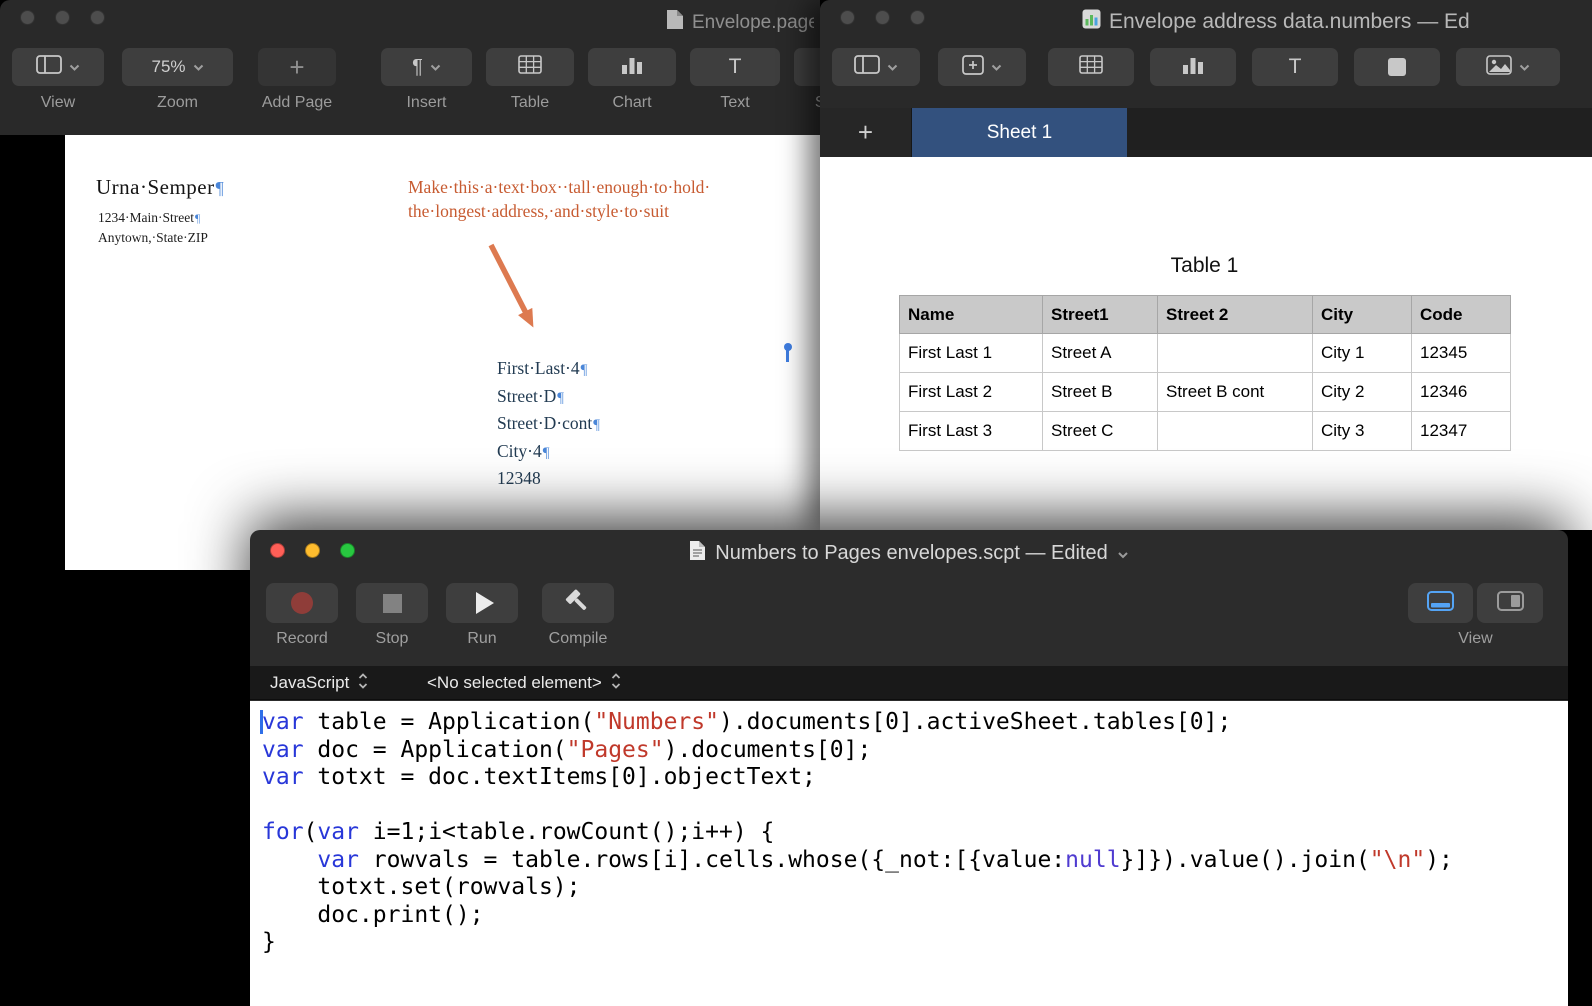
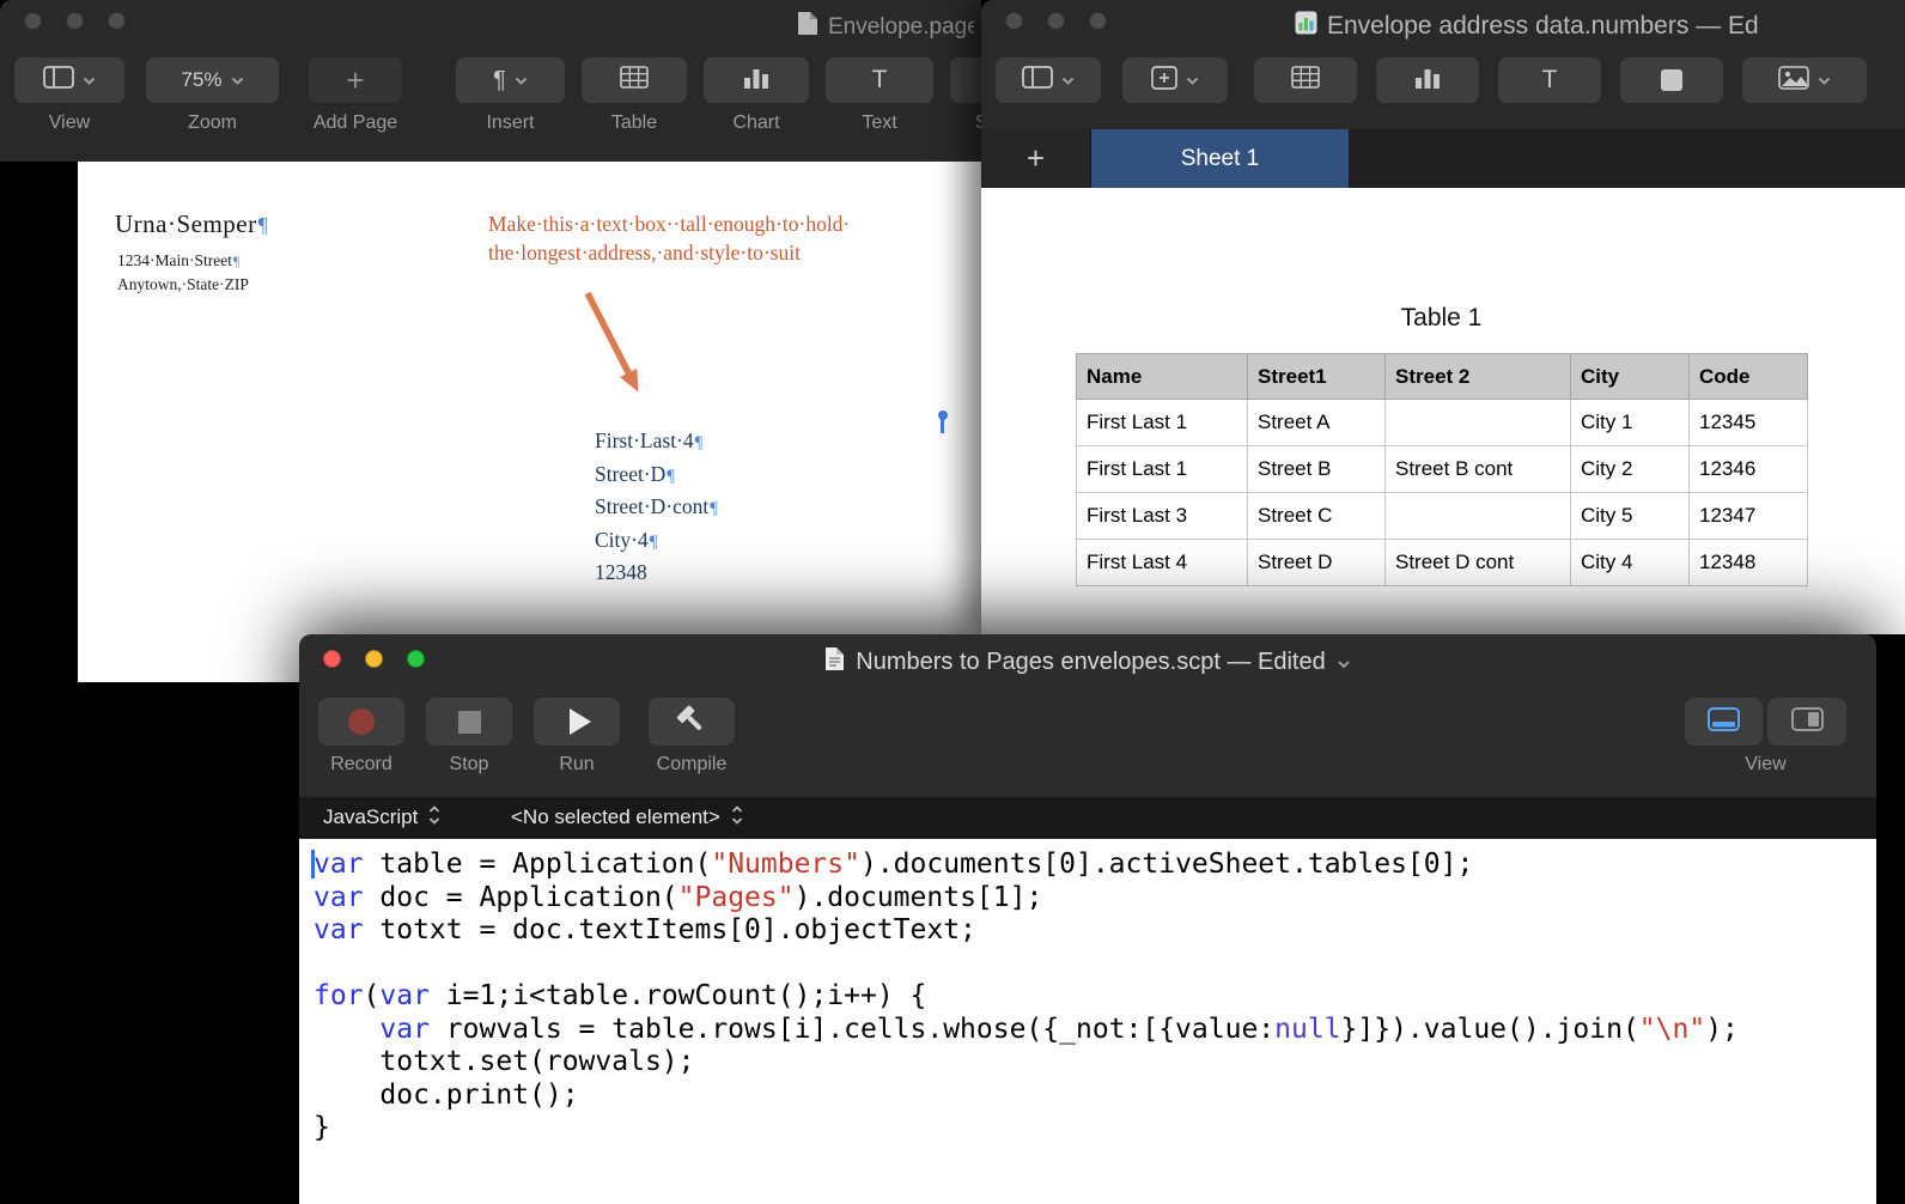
  Envelope.page
  View
  75%
  Zoom
  +
  Add Page
  ¶
  Insert
  Table
  Chart
  T
  Text
  Urna·Semper¶
  1234·Main·Street¶
  Anytown,·State·ZIP
  Make·this·a·text·box··tall·enough·to·hold·
  the·longest·address,·and·style·to·suit
  First·Last·4¶
  Street·D¶
  Street·D·cont¶
  City·4¶
  12348
  Envelope address data.numbers — Ed
  T
  +
  Sheet 1
  Table 1
  Name	Street1	Street 2	City	Code
  First Last 1	Street A		City 1	12345
- First Last 2	Street B	Street B cont	City 2	12346
+ First Last 1	Street B	Street B cont	City 2	12346
- First Last 3	Street C		City 3	12347
+ First Last 3	Street C		City 5	12347
+ First Last 4	Street D	Street D cont	City 4	12348
  Numbers to Pages envelopes.scpt — Edited
  Record
  Stop
  Run
  Compile
  View
  JavaScript
  <No selected element>
  var table = Application("Numbers").documents[0].activeSheet.tables[0];
- var doc = Application("Pages").documents[0];
+ var doc = Application("Pages").documents[1];
  var totxt = doc.textItems[0].objectText;
  for(var i=1;i<table.rowCount();i++) {
  var rowvals = table.rows[i].cells.whose({_not:[{value:null}]}).value().join("\n");
  totxt.set(rowvals);
  doc.print();
  }
